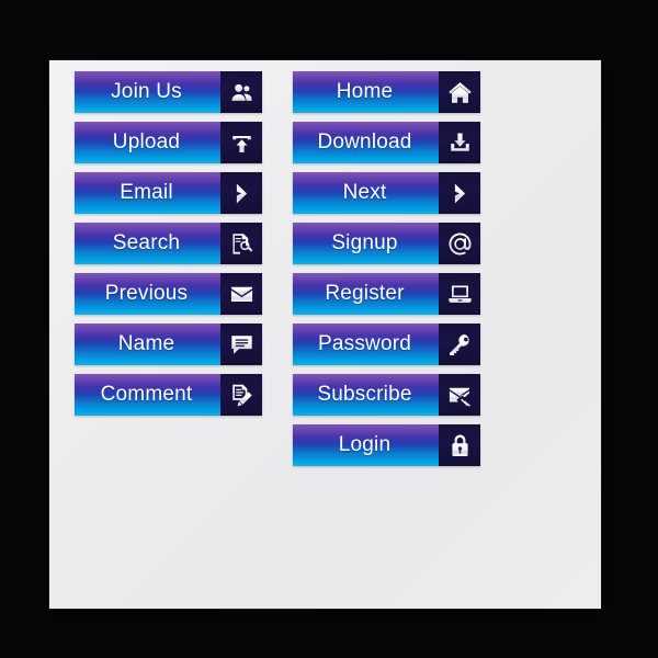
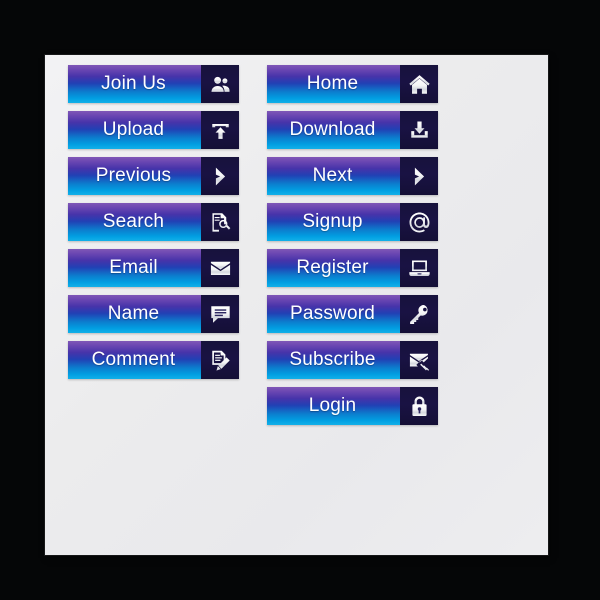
  Join Us
  Upload
- Email
+ Previous
  Search
- Previous
+ Email
  Name
  Comment
  Home
  Download
  Next
  Signup
  Register
  Password
  Subscribe
  Login
